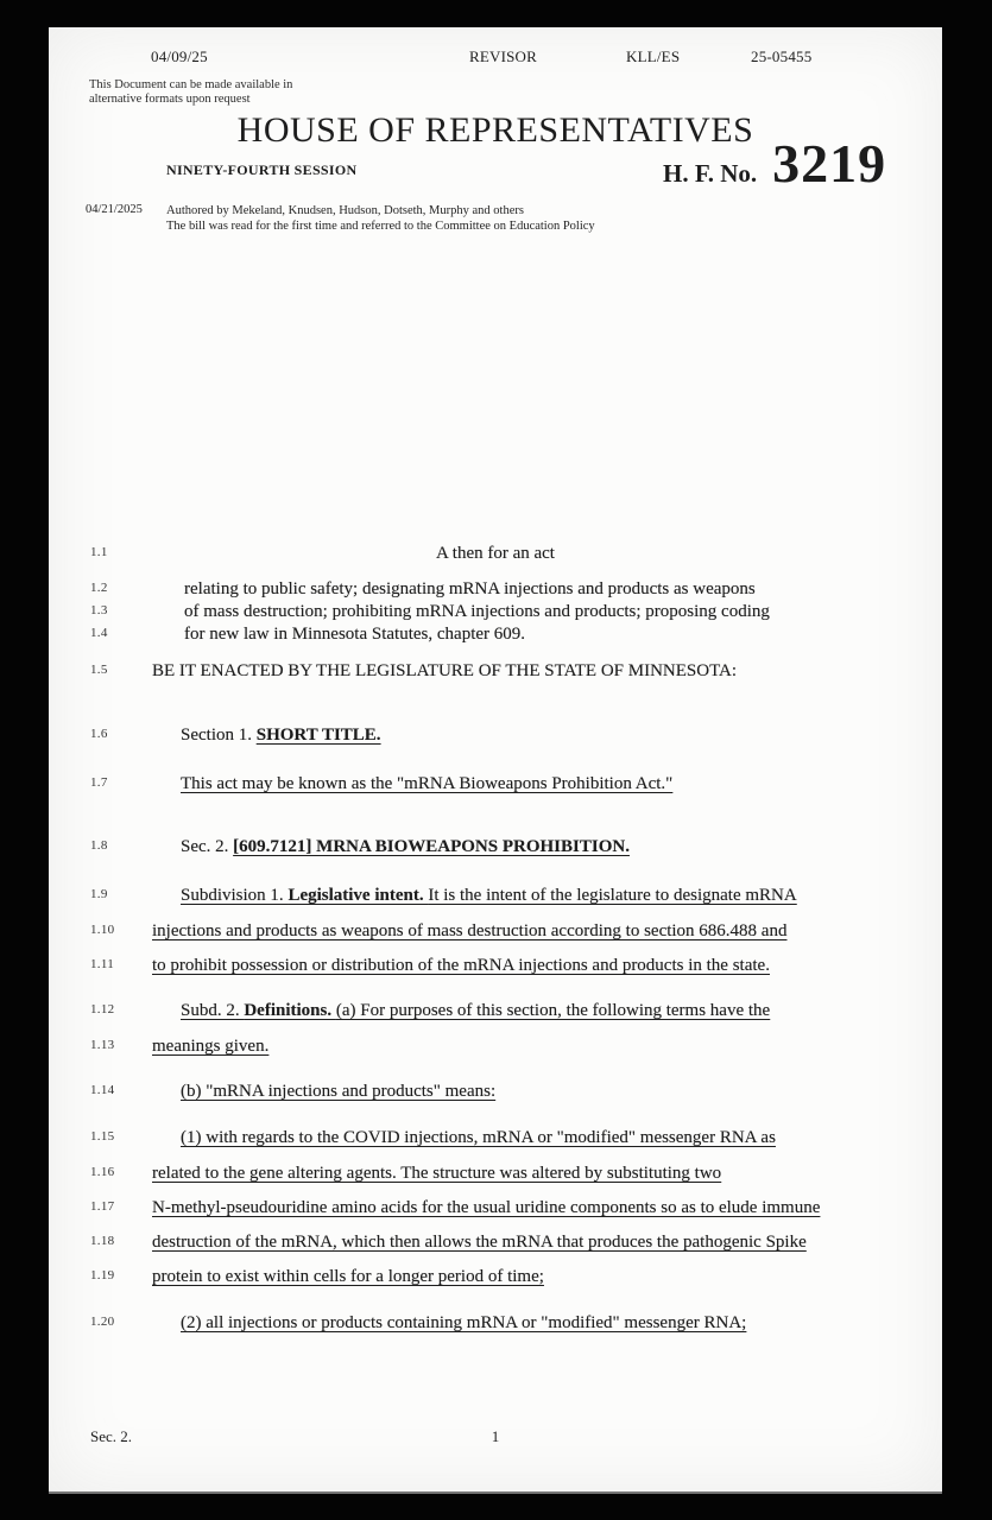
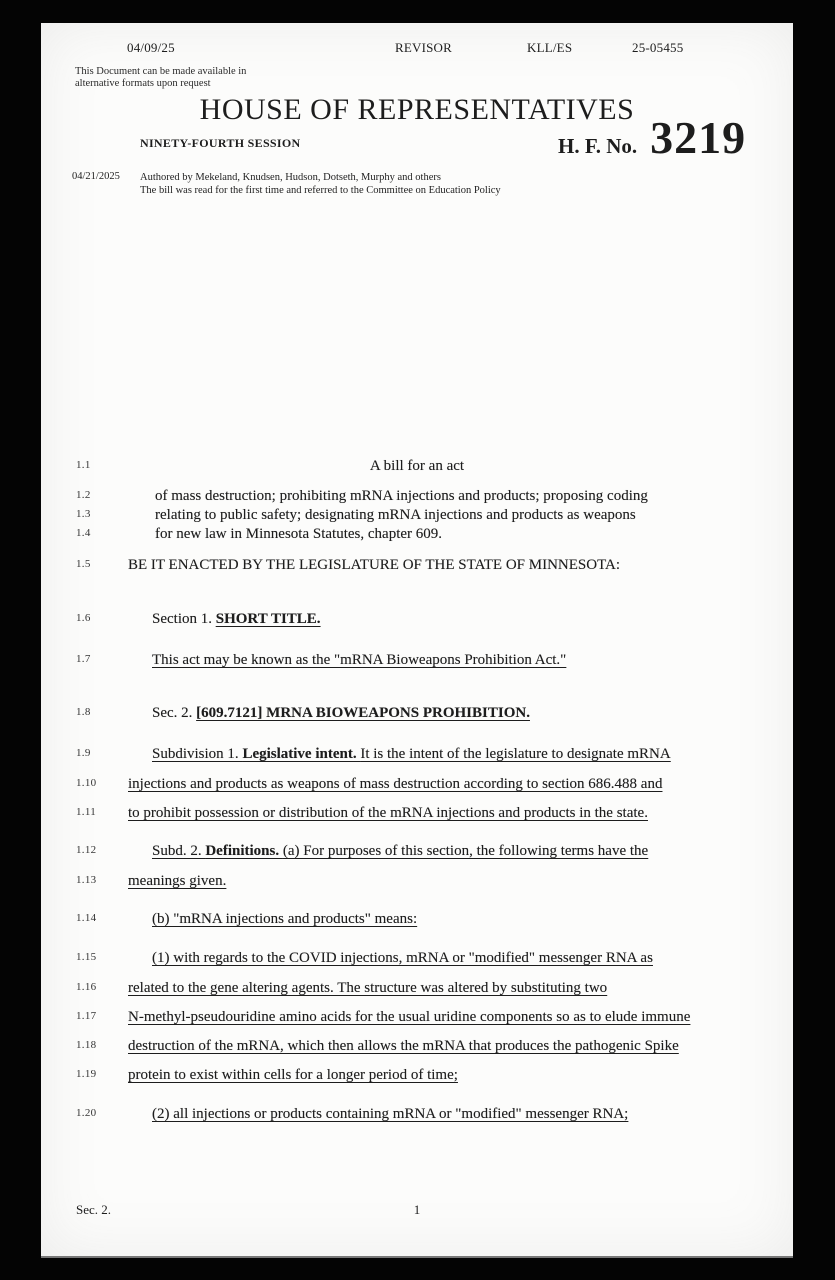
  04/09/25
  REVISOR
  KLL/ES
  25-05455
  This Document can be made available in alternative formats upon request
  HOUSE OF REPRESENTATIVES
  NINETY-FOURTH SESSION
  H. F. No.
  3219
  04/21/2025
  Authored by Mekeland, Knudsen, Hudson, Dotseth, Murphy and others
  The bill was read for the first time and referred to the Committee on Education Policy
  1.1
- A then for an act
+ A bill for an act
  1.2
- relating to public safety; designating mRNA injections and products as weapons
+ of mass destruction; prohibiting mRNA injections and products; proposing coding
  1.3
- of mass destruction; prohibiting mRNA injections and products; proposing coding
+ relating to public safety; designating mRNA injections and products as weapons
  1.4
  for new law in Minnesota Statutes, chapter 609.
  1.5
  BE IT ENACTED BY THE LEGISLATURE OF THE STATE OF MINNESOTA:
  1.6
  Section 1. SHORT TITLE.
  1.7
  This act may be known as the "mRNA Bioweapons Prohibition Act."
  1.8
  Sec. 2. [609.7121] MRNA BIOWEAPONS PROHIBITION.
  1.9
  Subdivision 1. Legislative intent. It is the intent of the legislature to designate mRNA
  1.10
  injections and products as weapons of mass destruction according to section 686.488 and
  1.11
  to prohibit possession or distribution of the mRNA injections and products in the state.
  1.12
  Subd. 2. Definitions. (a) For purposes of this section, the following terms have the
  1.13
  meanings given.
  1.14
  (b) "mRNA injections and products" means:
  1.15
  (1) with regards to the COVID injections, mRNA or "modified" messenger RNA as
  1.16
  related to the gene altering agents. The structure was altered by substituting two
  1.17
  N-methyl-pseudouridine amino acids for the usual uridine components so as to elude immune
  1.18
  destruction of the mRNA, which then allows the mRNA that produces the pathogenic Spike
  1.19
  protein to exist within cells for a longer period of time;
  1.20
  (2) all injections or products containing mRNA or "modified" messenger RNA;
  Sec. 2.
  1
